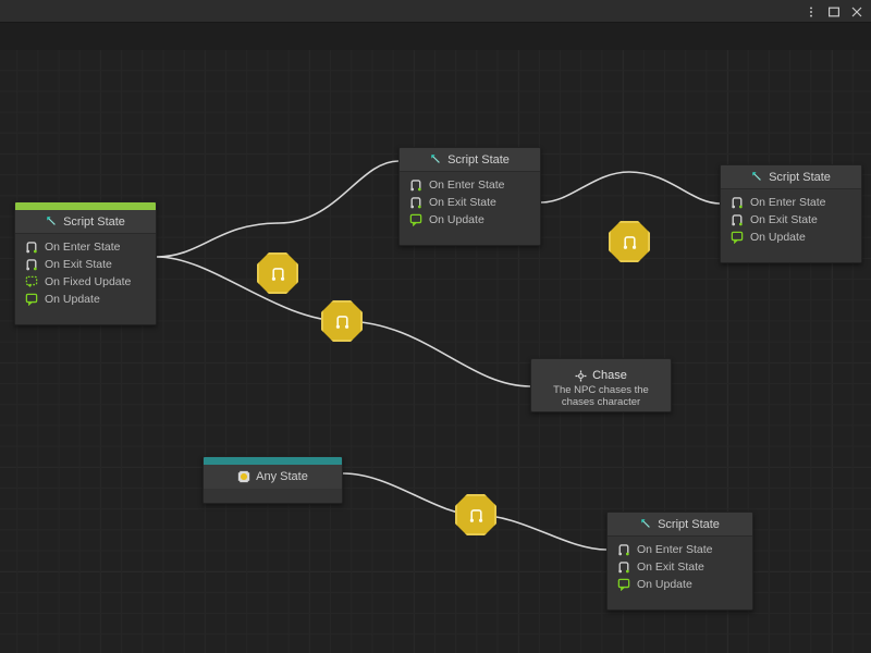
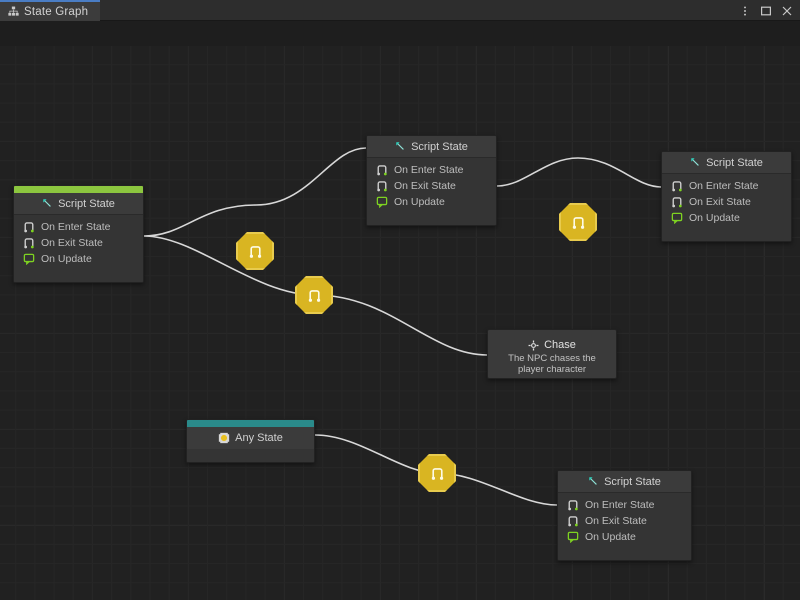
+ State Graph
  Script State
  On Enter State
  On Exit State
- On Fixed Update
  On Update
  Script State
  On Enter State
  On Exit State
  On Update
  Script State
  On Enter State
  On Exit State
  On Update
  Script State
  On Enter State
  On Exit State
  On Update
  Chase
- The NPC chases the chases character
+ The NPC chases the player character
  Any State
